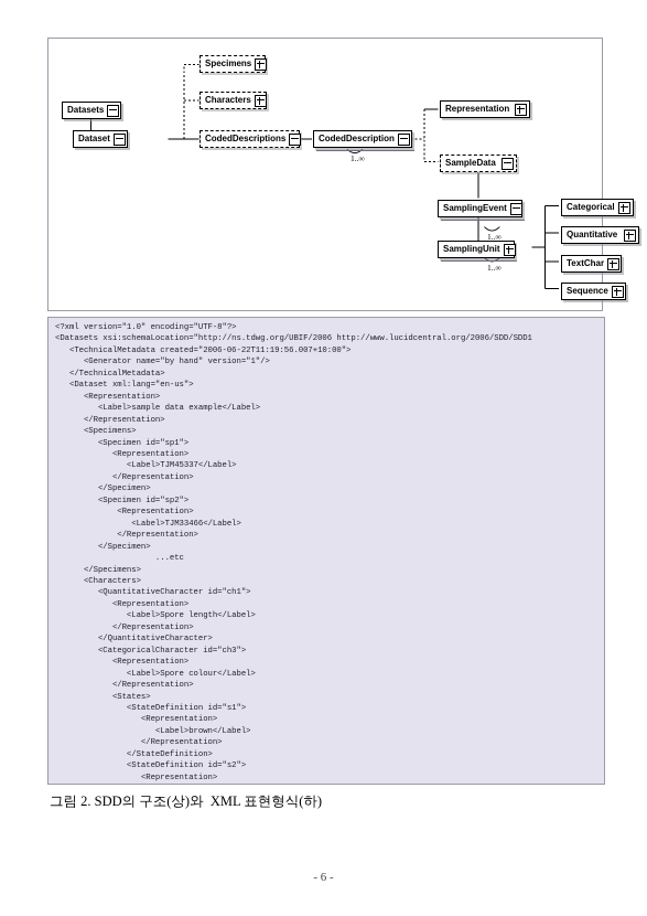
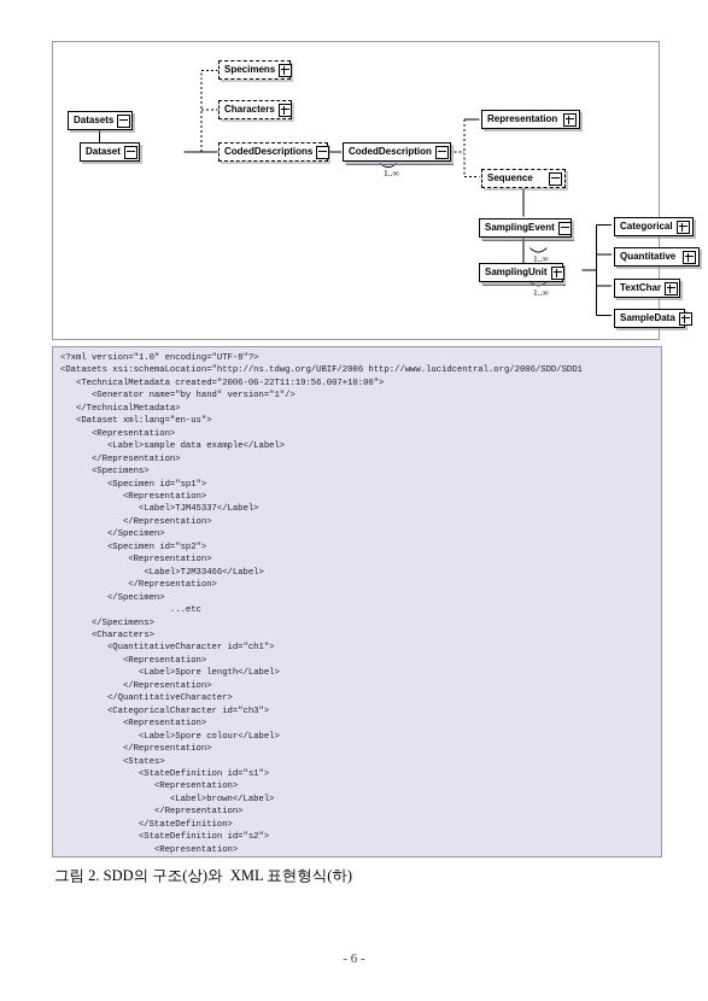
  Datasets
  Dataset
  Specimens
  Characters
  CodedDescriptions
  CodedDescription
  1..∞
  Representation
- SampleData
+ Sequence
  SamplingEvent
  1..∞
  SamplingUnit
  1..∞
  Categorical
  Quantitative
  TextChar
- Sequence
+ SampleData
  <?xml version="1.0" encoding="UTF-8"?>
  <Datasets xsi:schemaLocation="http://ns.tdwg.org/UBIF/2006 http://www.lucidcentral.org/2006/SDD/SDD1
  <TechnicalMetadata created="2006-06-22T11:19:56.007+10:00">
  <Generator name="by hand" version="1"/>
  </TechnicalMetadata>
  <Dataset xml:lang="en-us">
  <Representation>
  <Label>sample data example</Label>
  </Representation>
  <Specimens>
  <Specimen id="sp1">
  <Representation>
  <Label>TJM45337</Label>
  </Representation>
  </Specimen>
  <Specimen id="sp2">
  <Representation>
  <Label>TJM33466</Label>
  </Representation>
  </Specimen>
  ...etc
  </Specimens>
  <Characters>
  <QuantitativeCharacter id="ch1">
  <Representation>
  <Label>Spore length</Label>
  </Representation>
  </QuantitativeCharacter>
  <CategoricalCharacter id="ch3">
  <Representation>
  <Label>Spore colour</Label>
  </Representation>
  <States>
  <StateDefinition id="s1">
  <Representation>
  <Label>brown</Label>
  </Representation>
  </StateDefinition>
  <StateDefinition id="s2">
  <Representation>
  그림 2. SDD의 구조(상)와 XML 표현형식(하)
  - 6 -
